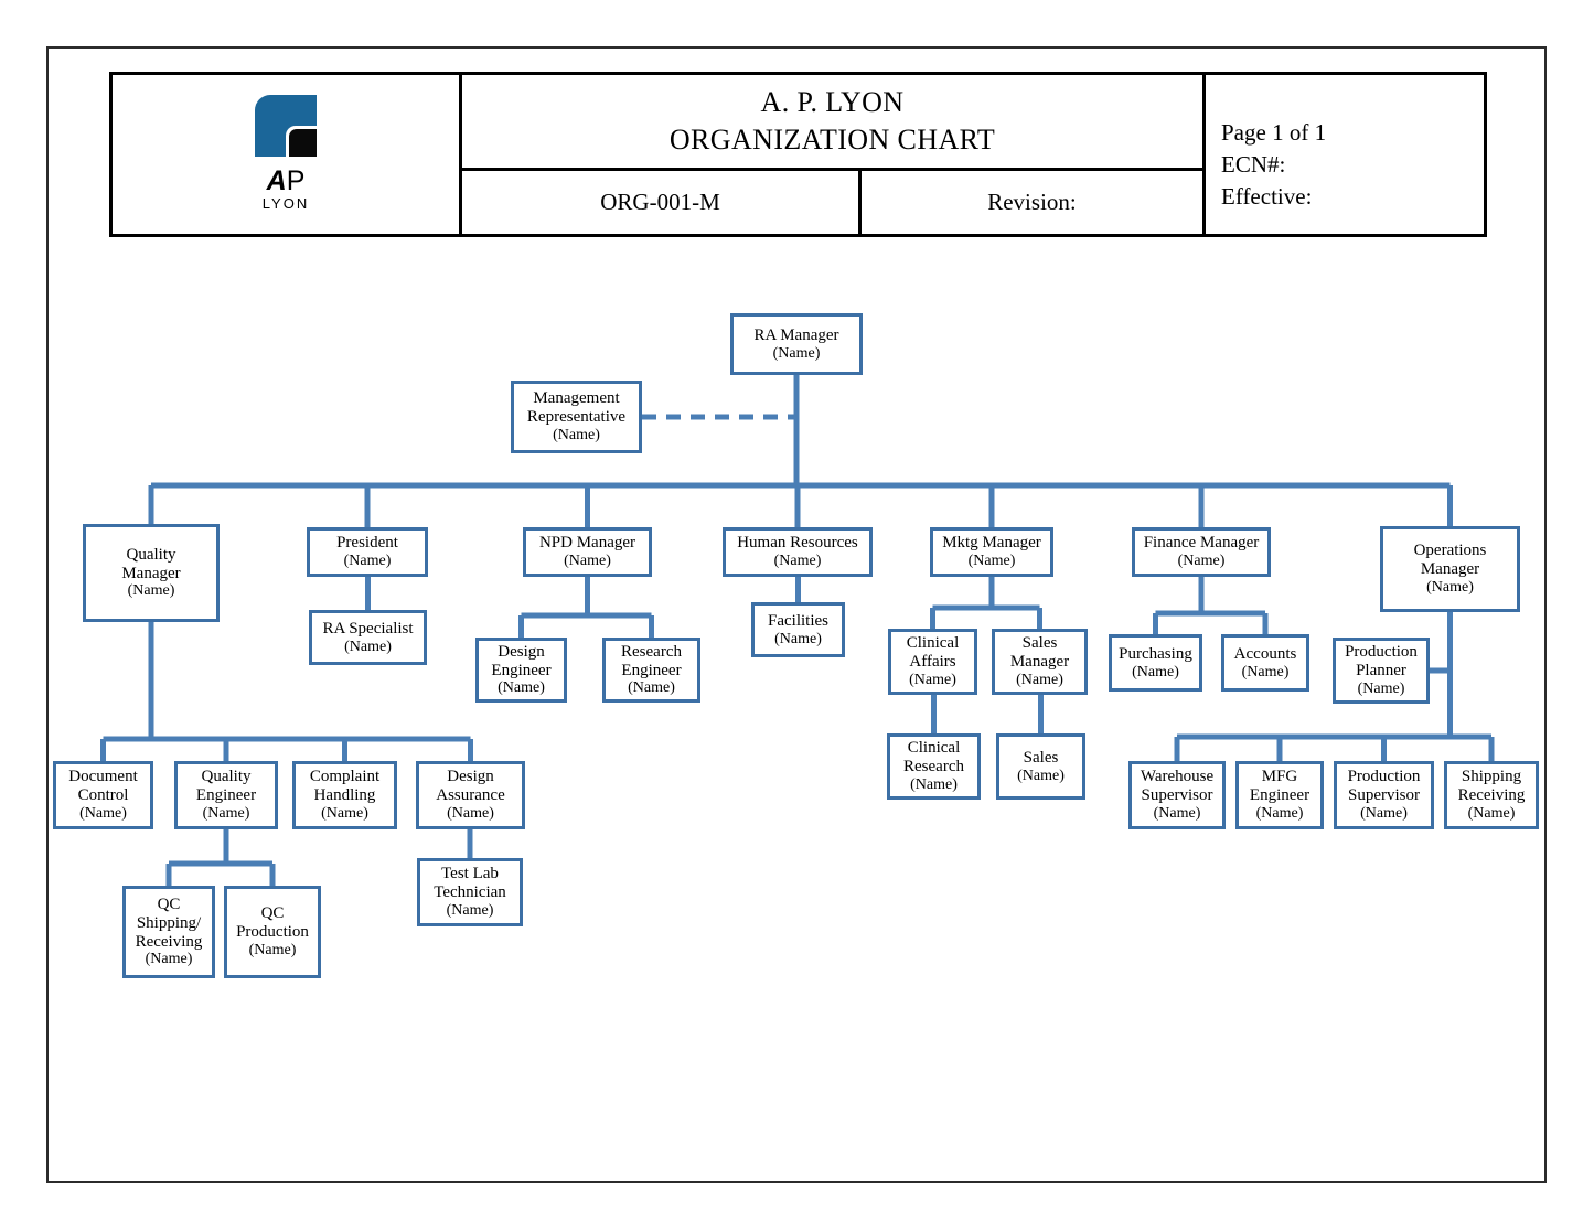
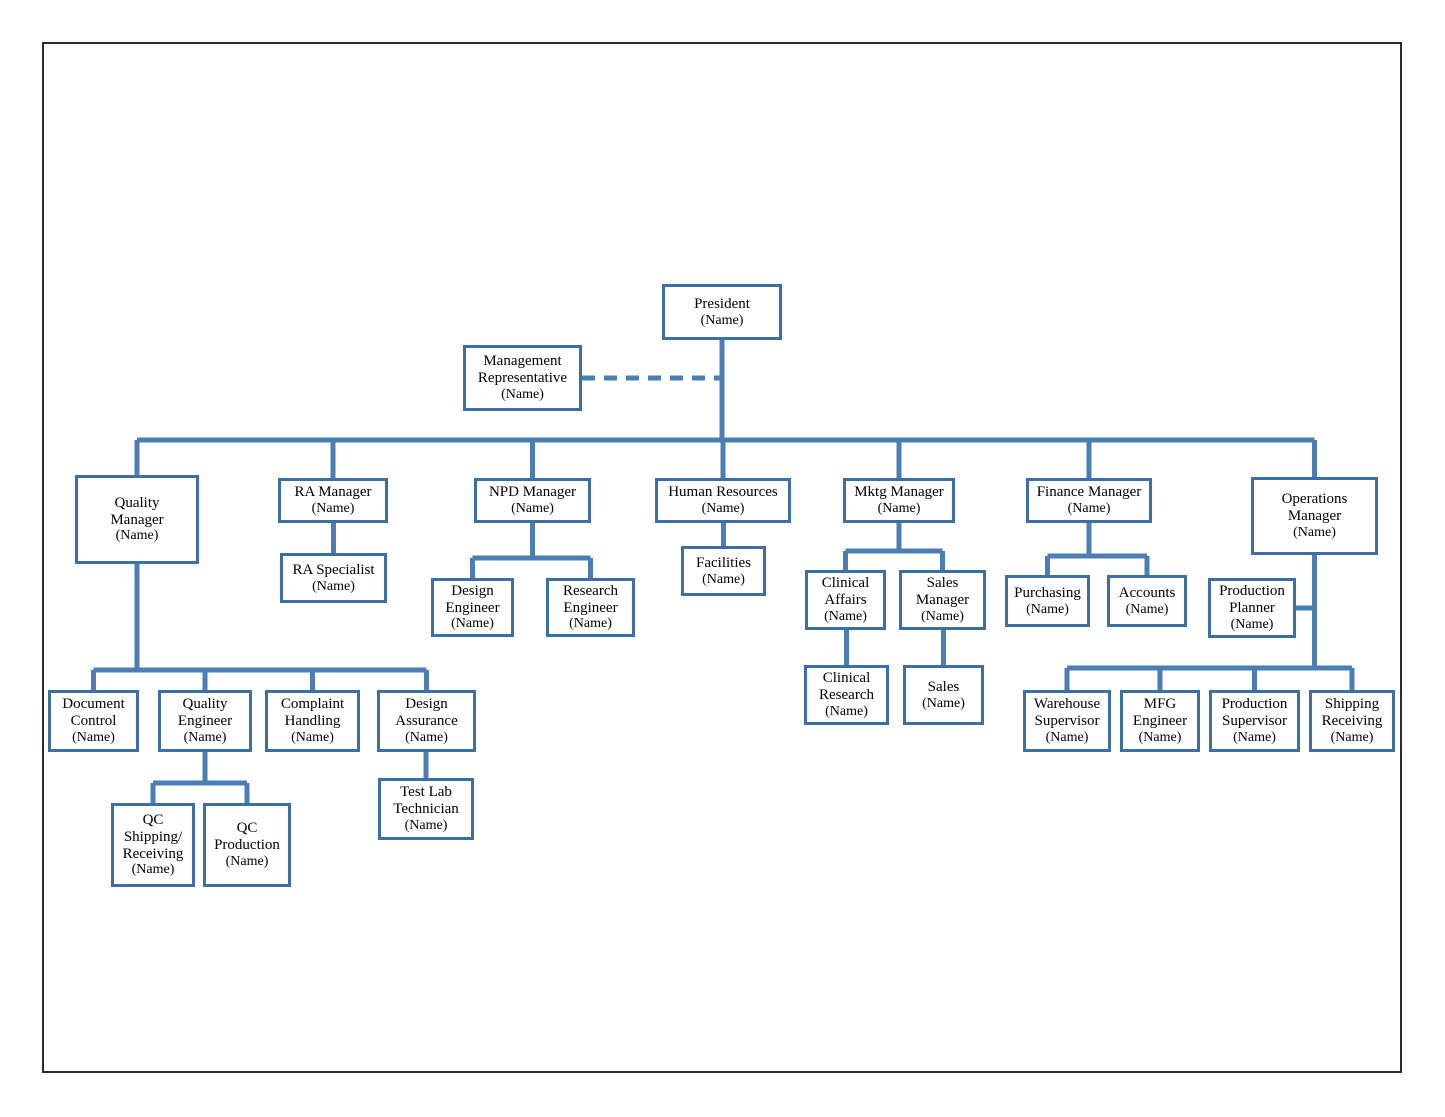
- AP
- LYON
- A. P. LYON
- ORGANIZATION CHART
- ORG-001-M
- Revision:
- Page 1 of 1
- ECN#:
- Effective:
- RA Manager
+ President
  (Name)
  Management
  Representative
  (Name)
  Quality
  Manager
  (Name)
- President
+ RA Manager
  (Name)
  NPD Manager
  (Name)
  Human Resources
  (Name)
  Mktg Manager
  (Name)
  Finance Manager
  (Name)
  Operations
  Manager
  (Name)
  RA Specialist
  (Name)
  Design
  Engineer
  (Name)
  Research
  Engineer
  (Name)
  Facilities
  (Name)
  Clinical
  Affairs
  (Name)
  Sales
  Manager
  (Name)
  Clinical
  Research
  (Name)
  Sales
  (Name)
  Purchasing
  (Name)
  Accounts
  (Name)
  Production
  Planner
  (Name)
  Warehouse
  Supervisor
  (Name)
  MFG
  Engineer
  (Name)
  Production
  Supervisor
  (Name)
  Shipping
  Receiving
  (Name)
  Document
  Control
  (Name)
  Quality
  Engineer
  (Name)
  Complaint
  Handling
  (Name)
  Design
  Assurance
  (Name)
  QC
  Shipping/
  Receiving
  (Name)
  QC
  Production
  (Name)
  Test Lab
  Technician
  (Name)
